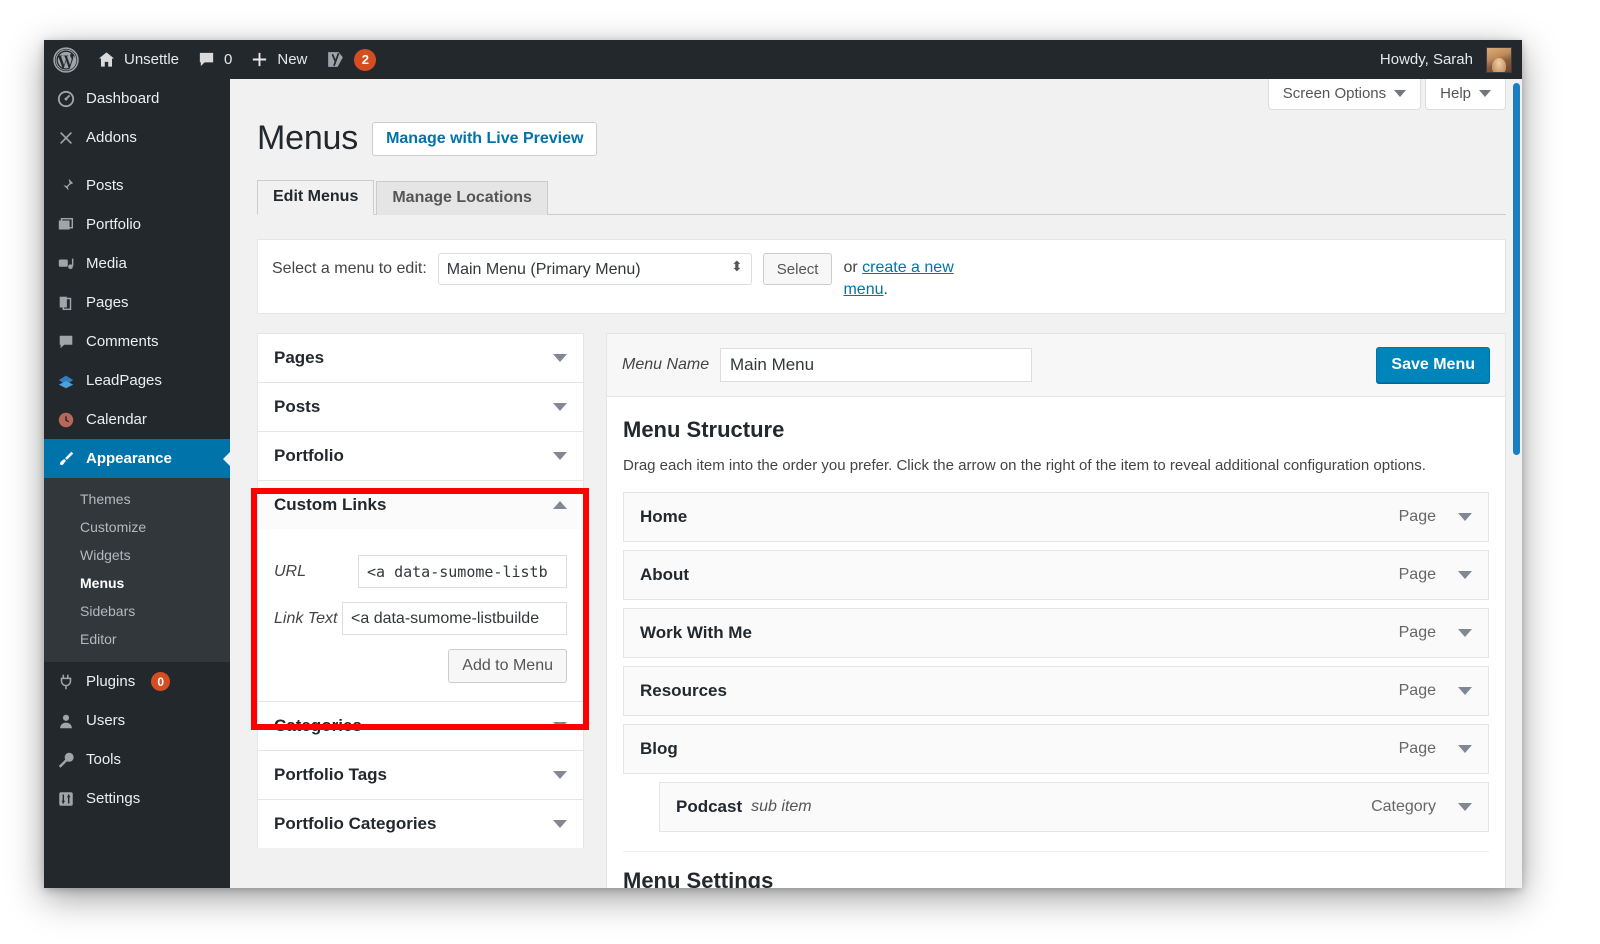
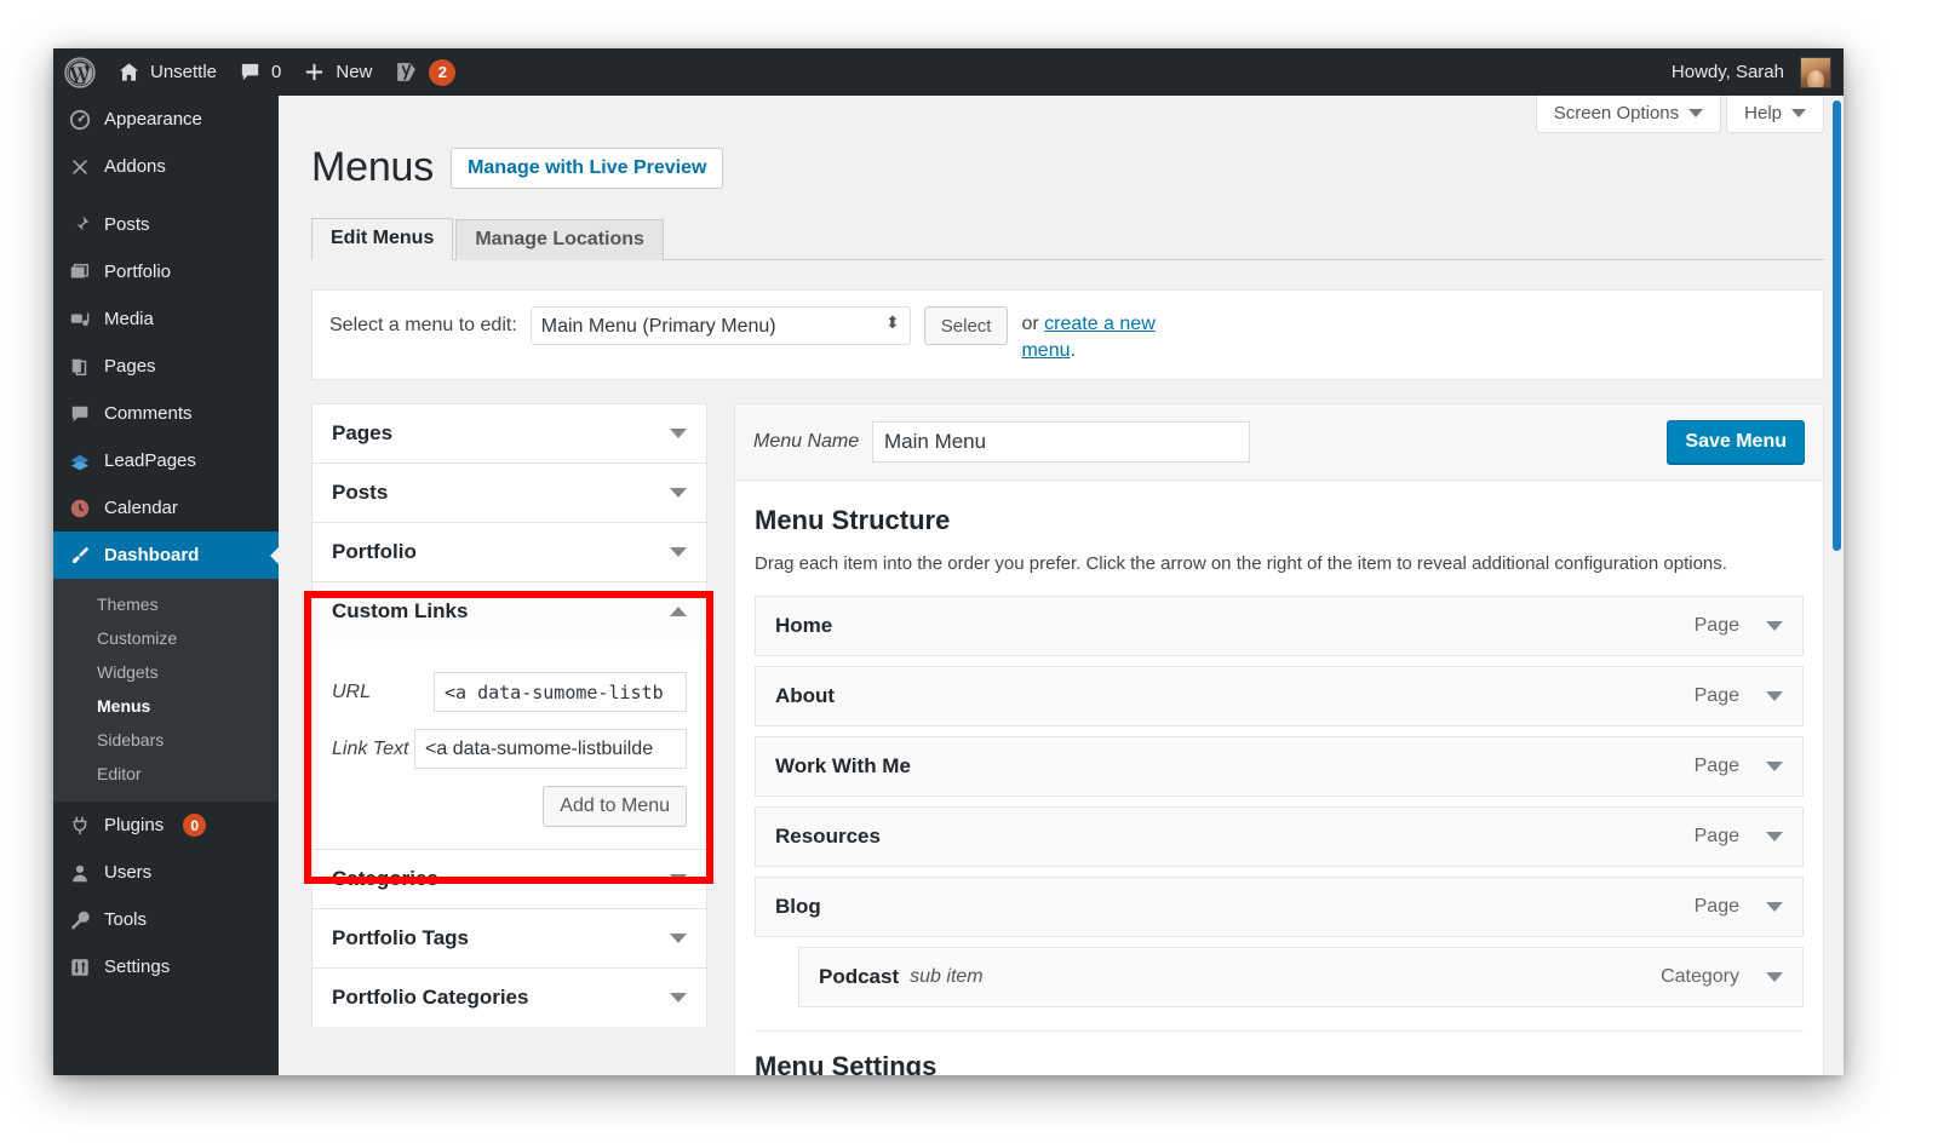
  Unsettle
  0
  New
  2
  Howdy, Sarah
- Dashboard
+ Appearance
  Addons
  Posts
  Portfolio
  Media
  Pages
  Comments
  LeadPages
  Calendar
- Appearance
+ Dashboard
  Themes
  Customize
  Widgets
  Menus
  Sidebars
  Editor
  Plugins
  0
  Users
  Tools
  Settings
  Screen Options
  Help
  Menus
  Manage with Live Preview
  Edit Menus
  Manage Locations
  Select a menu to edit:
  Main Menu (Primary Menu)
  Select
  or create a new menu.
  Pages
  Posts
  Portfolio
  Custom Links
  URL
  <a data-sumome-listb
  Link Text
  <a data-sumome-listbuilde
  Add to Menu
  Categories
  Portfolio Tags
  Portfolio Categories
  Menu Name
  Main Menu
  Save Menu
  Menu Structure
  Drag each item into the order you prefer. Click the arrow on the right of the item to reveal additional configuration options.
  Home
  Page
  About
  Page
  Work With Me
  Page
  Resources
  Page
  Blog
  Page
  Podcast
  sub item
  Category
  Menu Settings
